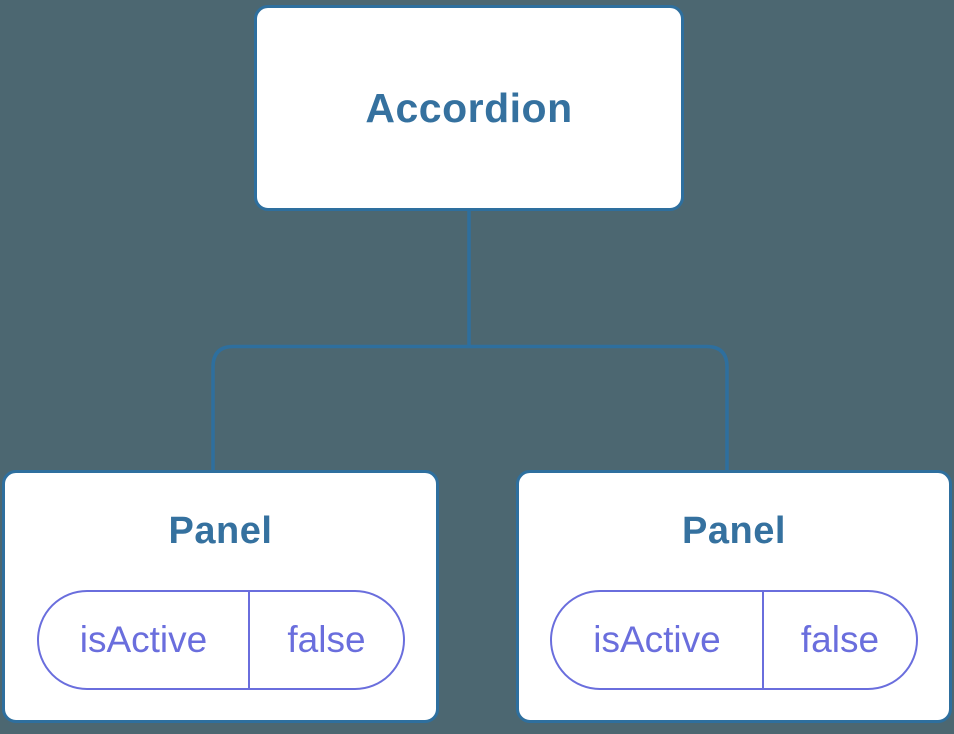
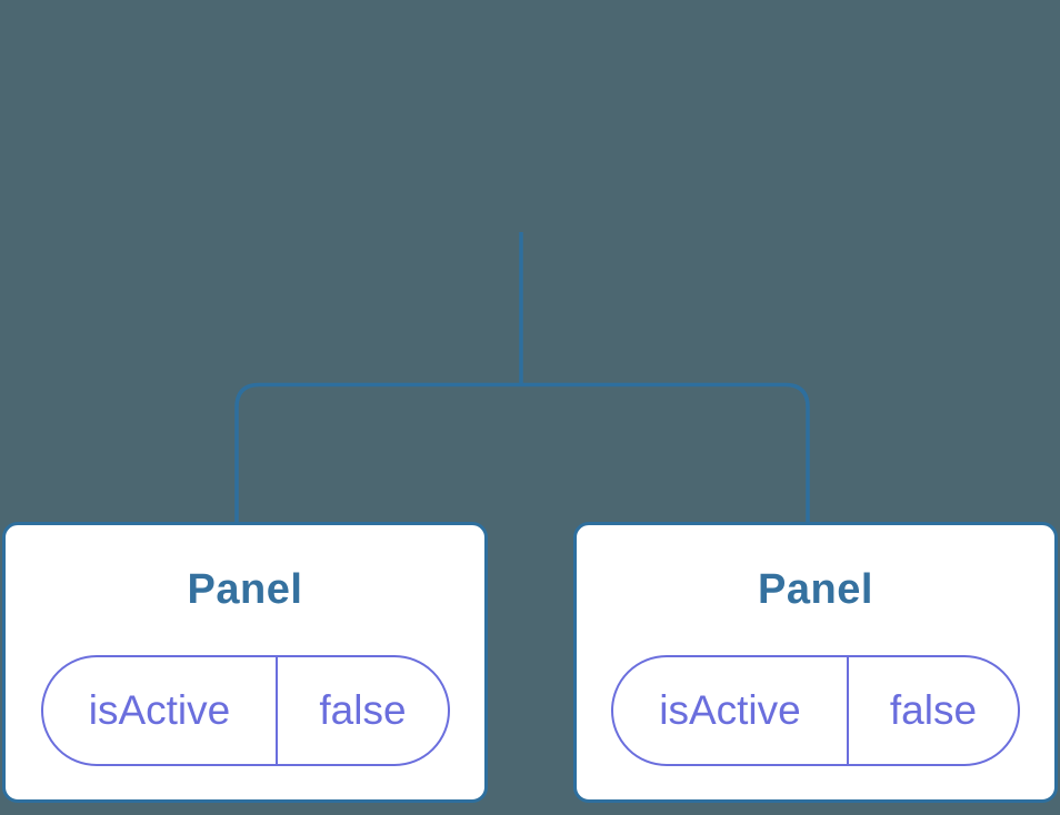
- Accordion
  Panel
  isActive
  false
  Panel
  isActive
  false
